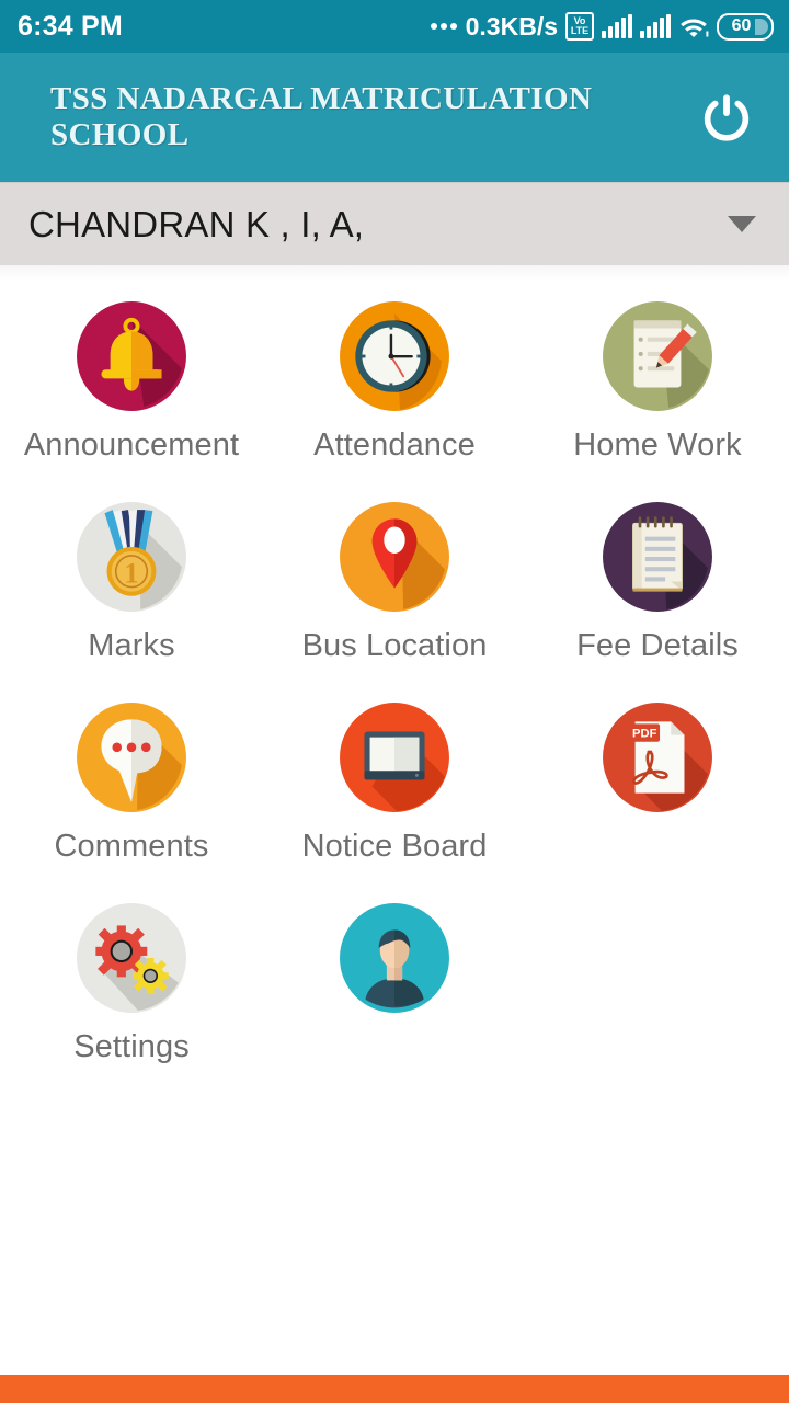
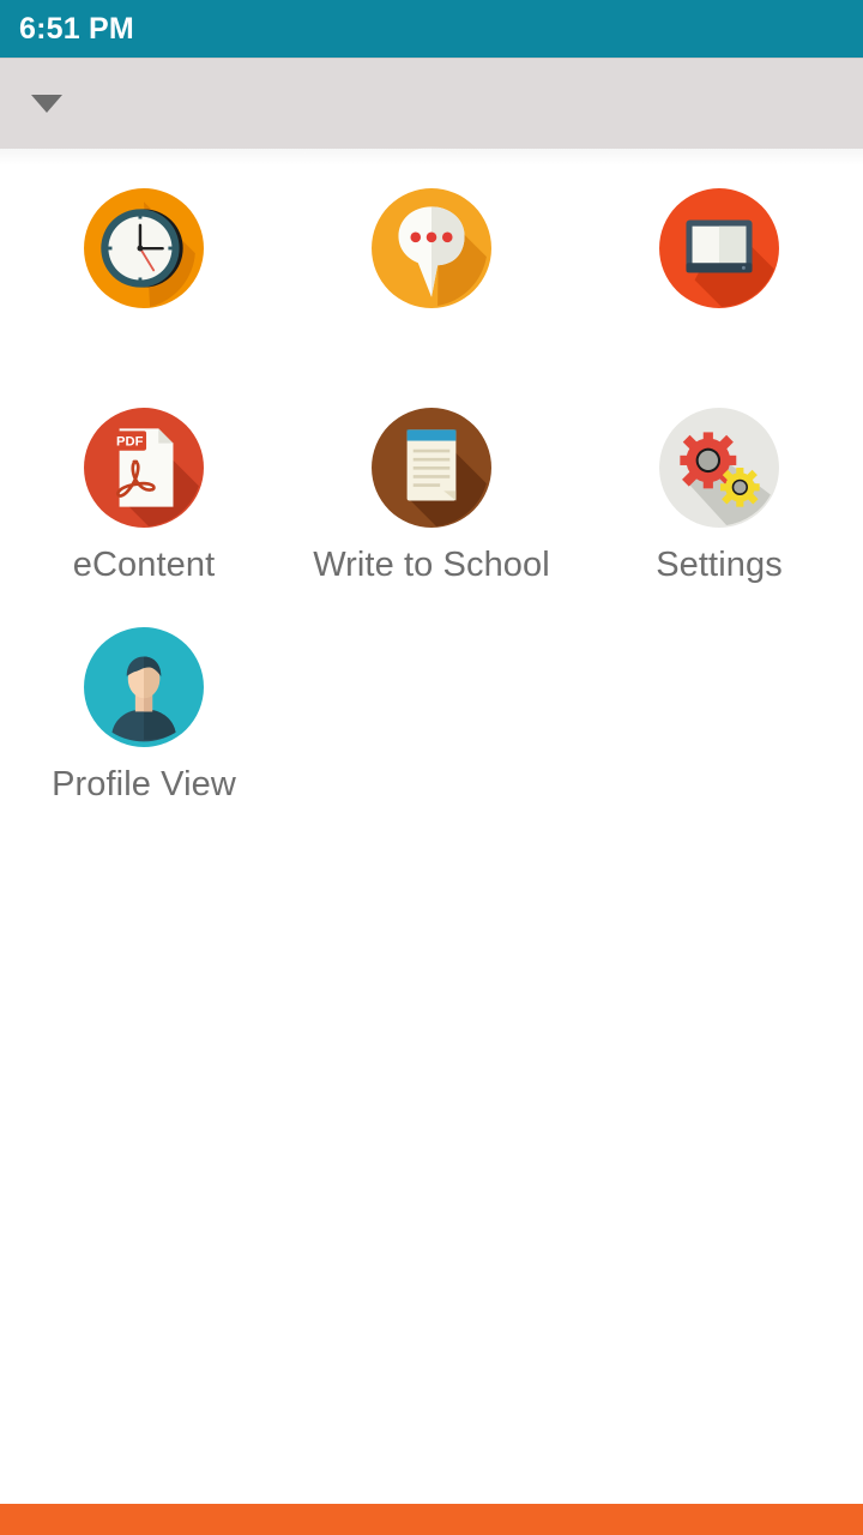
- 6:34 PM
+ 6:51 PM
- 0.3KB/s
- Vo
- LTE
- 60
- TSS NADARGAL MATRICULATION SCHOOL
- CHANDRAN K , I, A,
- Announcement
- Attendance
- Home Work
- 1
- Marks
- Bus Location
- Fee Details
- Comments
- Notice Board
  PDF
+ eContent
+ Write to School
  Settings
+ Profile View
